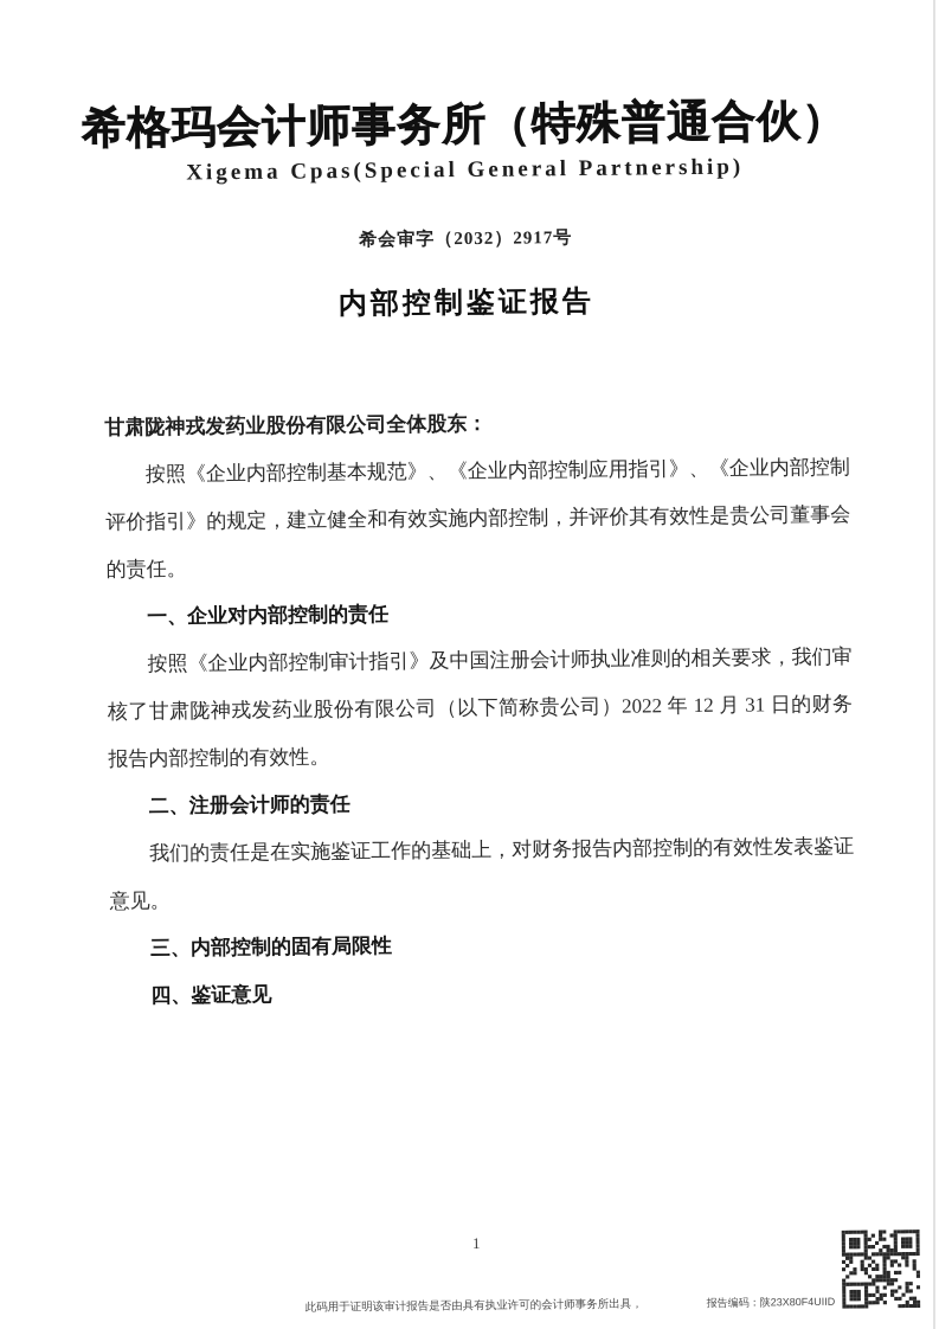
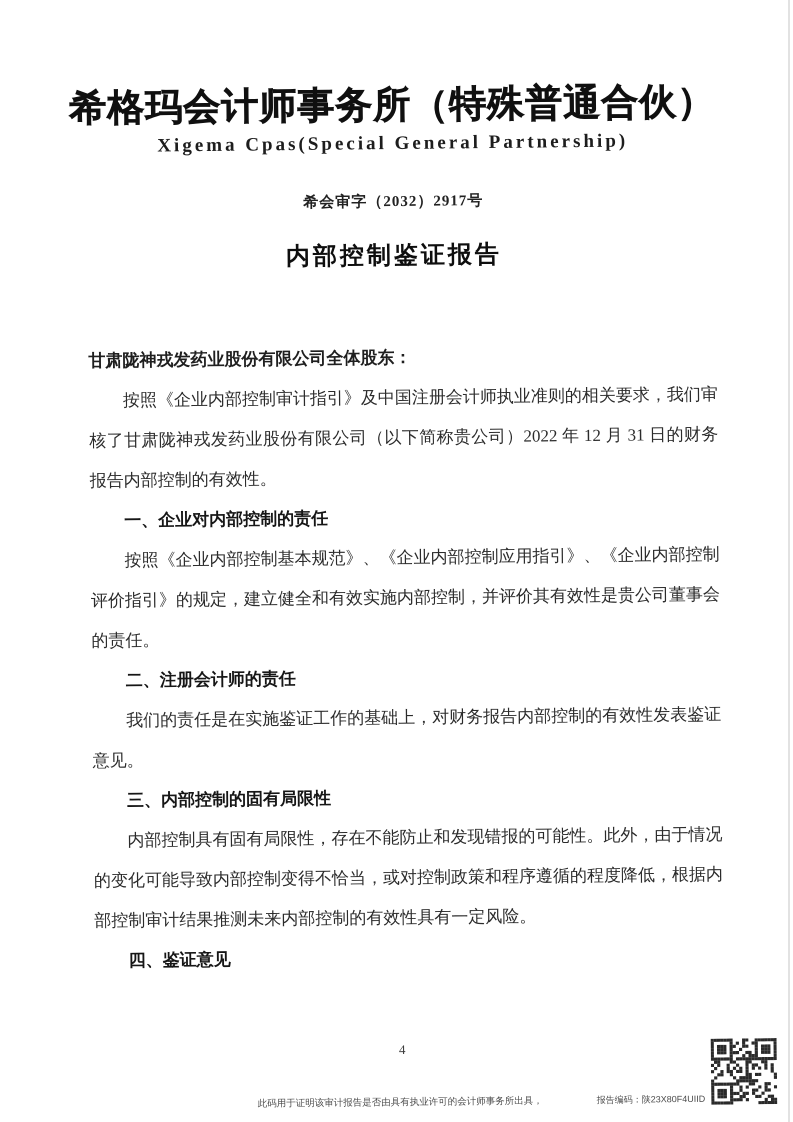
  希格玛会计师事务所（特殊普通合伙）
  Xigema Cpas(Special General Partnership)
  希会审字（2032）2917号
  内部控制鉴证报告
  甘肃陇神戎发药业股份有限公司全体股东：
- 按照《企业内部控制基本规范》、《企业内部控制应用指引》、《企业内部控制评价指引》的规定，建立健全和有效实施内部控制，并评价其有效性是贵公司董事会的责任。
+ 按照《企业内部控制审计指引》及中国注册会计师执业准则的相关要求，我们审核了甘肃陇神戎发药业股份有限公司（以下简称贵公司）2022 年 12 月 31 日的财务报告内部控制的有效性。
  一、企业对内部控制的责任
- 按照《企业内部控制审计指引》及中国注册会计师执业准则的相关要求，我们审核了甘肃陇神戎发药业股份有限公司（以下简称贵公司）2022 年 12 月 31 日的财务报告内部控制的有效性。
+ 按照《企业内部控制基本规范》、《企业内部控制应用指引》、《企业内部控制评价指引》的规定，建立健全和有效实施内部控制，并评价其有效性是贵公司董事会的责任。
  二、注册会计师的责任
  我们的责任是在实施鉴证工作的基础上，对财务报告内部控制的有效性发表鉴证意见。
  三、内部控制的固有局限性
+ 内部控制具有固有局限性，存在不能防止和发现错报的可能性。此外，由于情况的变化可能导致内部控制变得不恰当，或对控制政策和程序遵循的程度降低，根据内部控制审计结果推测未来内部控制的有效性具有一定风险。
  四、鉴证意见
- 1
+ 4
  此码用于证明该审计报告是否由具有执业许可的会计师事务所出具，
  报告编码：陕23X80F4UIID
